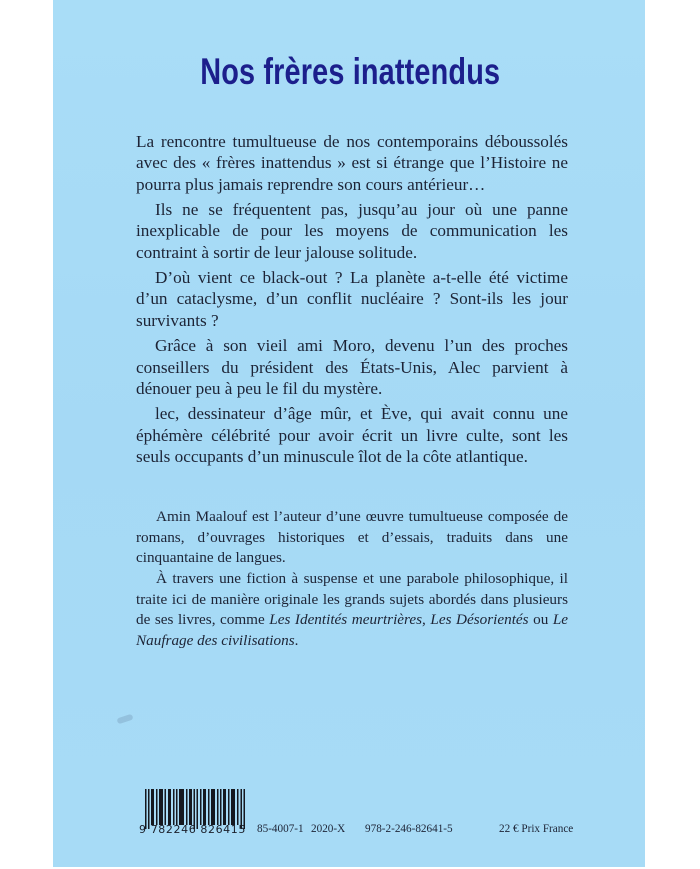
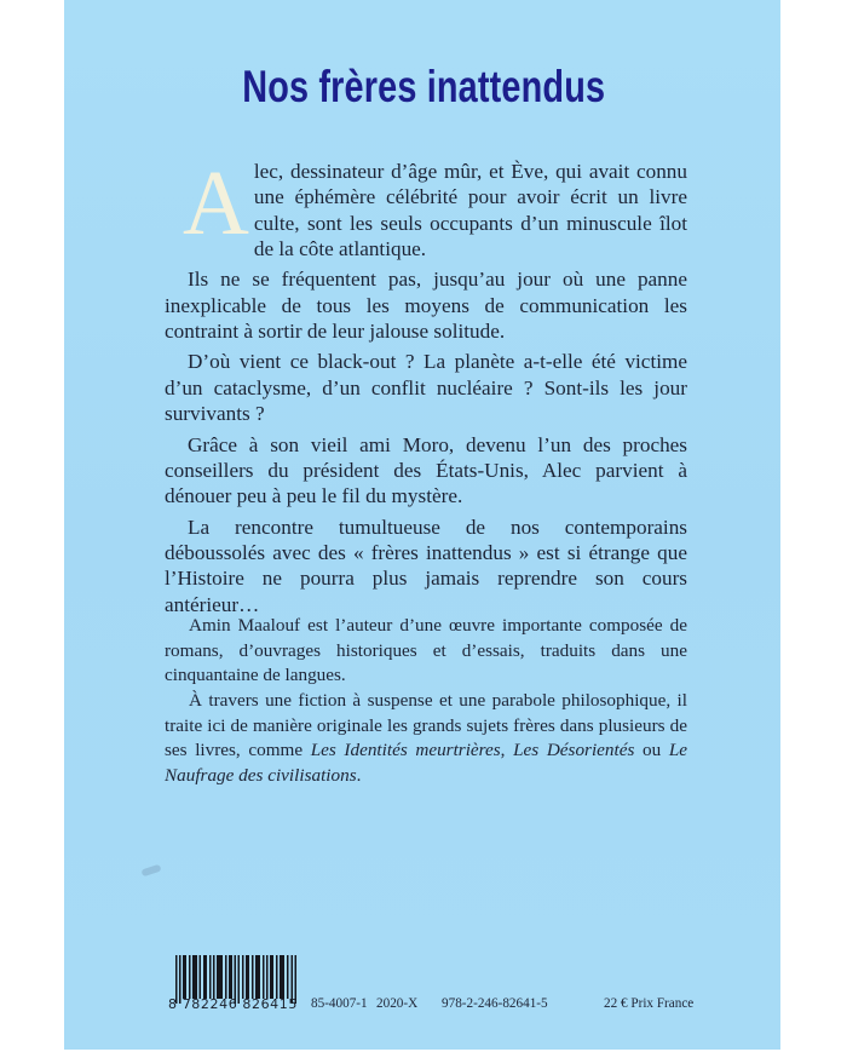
  Nos frères inattendus
+ A
- La rencontre tumultueuse de nos contemporains déboussolés avec des « frères inattendus » est si étrange que l’Histoire ne pourra plus jamais reprendre son cours antérieur…
+ lec, dessinateur d’âge mûr, et Ève, qui avait connu une éphémère célébrité pour avoir écrit un livre culte, sont les seuls occupants d’un minuscule îlot de la côte atlantique.
- Ils ne se fréquentent pas, jusqu’au jour où une panne inexplicable de pour les moyens de communication les contraint à sortir de leur jalouse solitude.
+ Ils ne se fréquentent pas, jusqu’au jour où une panne inexplicable de tous les moyens de communication les contraint à sortir de leur jalouse solitude.
  D’où vient ce black-out ? La planète a-t-elle été victime d’un cataclysme, d’un conflit nucléaire ? Sont-ils les jour survivants ?
  Grâce à son vieil ami Moro, devenu l’un des proches conseillers du président des États-Unis, Alec parvient à dénouer peu à peu le fil du mystère.
- lec, dessinateur d’âge mûr, et Ève, qui avait connu une éphémère célébrité pour avoir écrit un livre culte, sont les seuls occupants d’un minuscule îlot de la côte atlantique.
+ La rencontre tumultueuse de nos contemporains déboussolés avec des « frères inattendus » est si étrange que l’Histoire ne pourra plus jamais reprendre son cours antérieur…
- Amin Maalouf est l’auteur d’une œuvre tumultueuse composée de romans, d’ouvrages historiques et d’essais, traduits dans une cinquantaine de langues.
+ Amin Maalouf est l’auteur d’une œuvre importante composée de romans, d’ouvrages historiques et d’essais, traduits dans une cinquantaine de langues.
- À travers une fiction à suspense et une parabole philosophique, il traite ici de manière originale les grands sujets abordés dans plusieurs de ses livres, comme Les Identités meurtrières, Les Désorientés ou Le Naufrage des civilisations.
+ À travers une fiction à suspense et une parabole philosophique, il traite ici de manière originale les grands sujets frères dans plusieurs de ses livres, comme Les Identités meurtrières, Les Désorientés ou Le Naufrage des civilisations.
- 9 782246 826415
+ 8 782246 826415
  85-4007-1
  2020-X
  978-2-246-82641-5
  22 € Prix France
